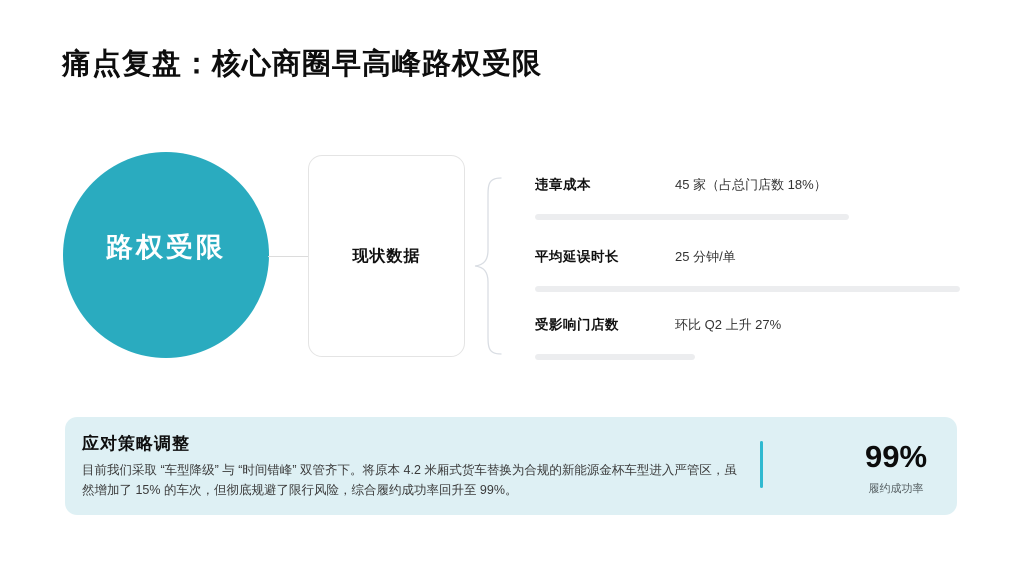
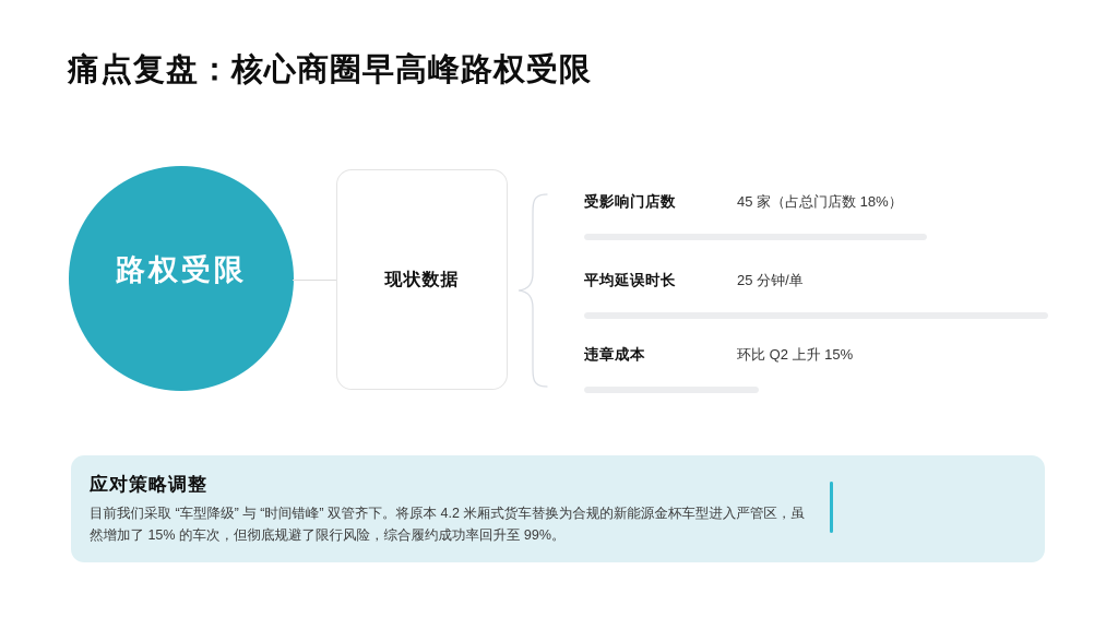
  痛点复盘：核心商圈早高峰路权受限
  路权受限
  现状数据
- 违章成本
+ 受影响门店数
  45 家（占总门店数 18%）
  平均延误时长
  25 分钟/单
- 受影响门店数
+ 违章成本
- 环比 Q2 上升 27%
+ 环比 Q2 上升 15%
  应对策略调整
  目前我们采取 “车型降级” 与 “时间错峰” 双管齐下。将原本 4.2 米厢式货车替换为合规的新能源金杯车型进入严管区，虽然增加了 15% 的车次，但彻底规避了限行风险，综合履约成功率回升至 99%。
- 99%
- 履约成功率
